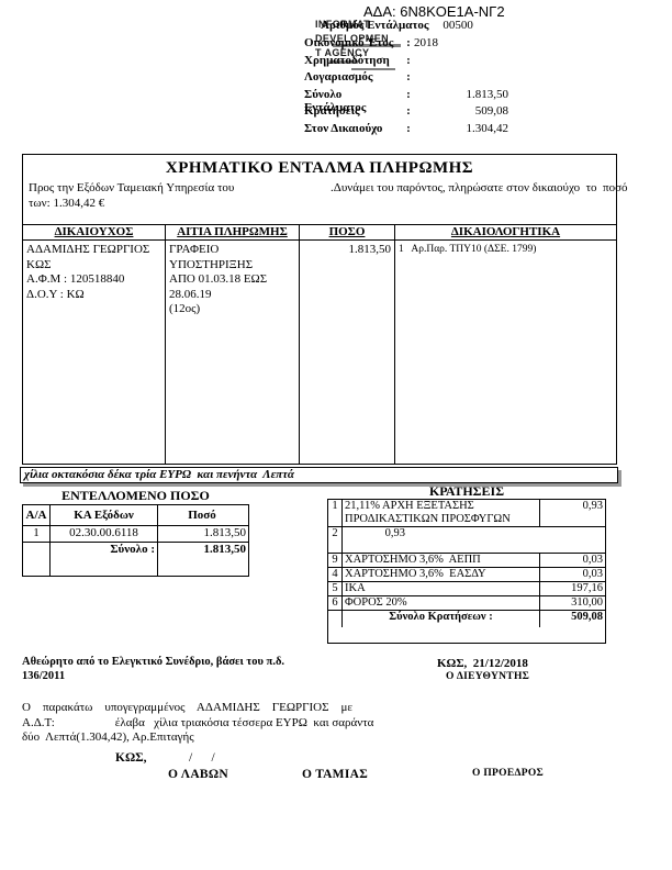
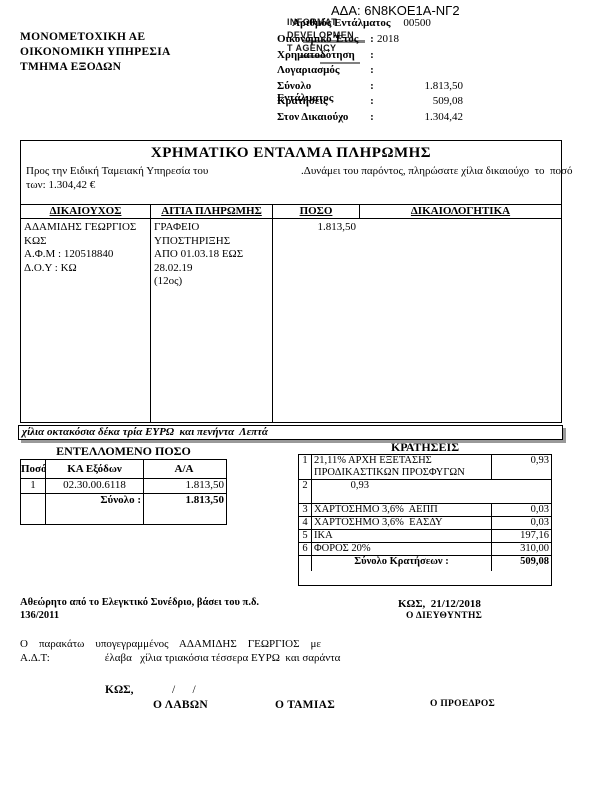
  ΑΔΑ: 6N8KOE1A-ΝΓ2
+ ΜΟΝΟΜΕΤΟΧΙΚΗ ΑΕ
+ ΟΙΚΟΝΟΜΙΚΗ ΥΠΗΡΕΣΙΑ
+ ΤΜΗΜΑ ΕΞΟΔΩΝ
  INFORMAT
  DEVELOPMEN
  T AGENCY
  Αριθμός Εντάλματος 00500
  Οικονομικό Έτος
  :
  2018
  Χρηματοδότηση
  :
  Λογαριασμός
  :
  Σύνολο Εντάλματος
  :
  1.813,50
  Κρατήσεις
  :
  509,08
  Στον Δικαιούχο
  :
  1.304,42
  ΧΡΗΜΑΤΙΚΟ ΕΝΤΑΛΜΑ ΠΛΗΡΩΜΗΣ
- Προς την Εξόδων Ταμειακή Υπηρεσία του
+ Προς την Ειδική Ταμειακή Υπηρεσία του
- .Δυνάμει του παρόντος, πληρώσατε στον δικαιούχο το ποσό
+ .Δυνάμει του παρόντος, πληρώσατε χίλια δικαιούχο το ποσό
  των: 1.304,42 €
  ΔΙΚΑΙΟΥΧΟΣ
  ΑΙΤΙΑ ΠΛΗΡΩΜΗΣ
  ΠΟΣΟ
  ΔΙΚΑΙΟΛΟΓΗΤΙΚΑ
  ΑΔΑΜΙΔΗΣ ΓΕΩΡΓΙΟΣ
  ΚΩΣ
  Α.Φ.Μ : 120518840
  Δ.Ο.Υ : ΚΩ
  ΓΡΑΦΕΙΟ ΥΠΟΣΤΗΡΙΞΗΣ
- ΑΠΟ 01.03.18 ΕΩΣ 28.06.19
+ ΑΠΟ 01.03.18 ΕΩΣ 28.02.19
  (12ος)
  1.813,50
- 1 Αρ.Παρ. ΤΠΥ10 (ΔΣΕ. 1799)
  χίλια οκτακόσια δέκα τρία ΕΥΡΩ και πενήντα Λεπτά
  ΕΝΤΕΛΛΟΜΕΝΟ ΠΟΣΟ
- Α/Α
+ Ποσό
  ΚΑ Εξόδων
- Ποσό
+ Α/Α
  1
  02.30.00.6118
  1.813,50
  Σύνολο :
  1.813,50
  ΚΡΑΤΗΣΕΙΣ
  1
  21,11% ΑΡΧΗ ΕΞΕΤΑΣΗΣ ΠΡΟΔΙΚΑΣΤΙΚΩΝ ΠΡΟΣΦΥΓΩΝ
  0,93
  2
  0,93
- 9
+ 3
  ΧΑΡΤΟΣΗΜΟ 3,6% ΑΕΠΠ
  0,03
  4
  ΧΑΡΤΟΣΗΜΟ 3,6% ΕΑΣΔΥ
  0,03
  5
  ΙΚΑ
  197,16
  6
  ΦΟΡΟΣ 20%
  310,00
  Σύνολο Κρατήσεων :
  509,08
  Αθεώρητο από το Ελεγκτικό Συνέδριο, βάσει του π.δ.
  136/2011
  ΚΩΣ, 21/12/2018
  Ο ΔΙΕΥΘΥΝΤΗΣ
  Ο παρακάτω υπογεγραμμένος ΑΔΑΜΙΔΗΣ ΓΕΩΡΓΙΟΣ με
  Α.Δ.Τ: έλαβα χίλια τριακόσια τέσσερα ΕΥΡΩ και σαράντα
- δύο Λεπτά(1.304,42), Αρ.Επιταγής
  ΚΩΣ,
  / /
  Ο ΛΑΒΩΝ
  Ο ΤΑΜΙΑΣ
  Ο ΠΡΟΕΔΡΟΣ
